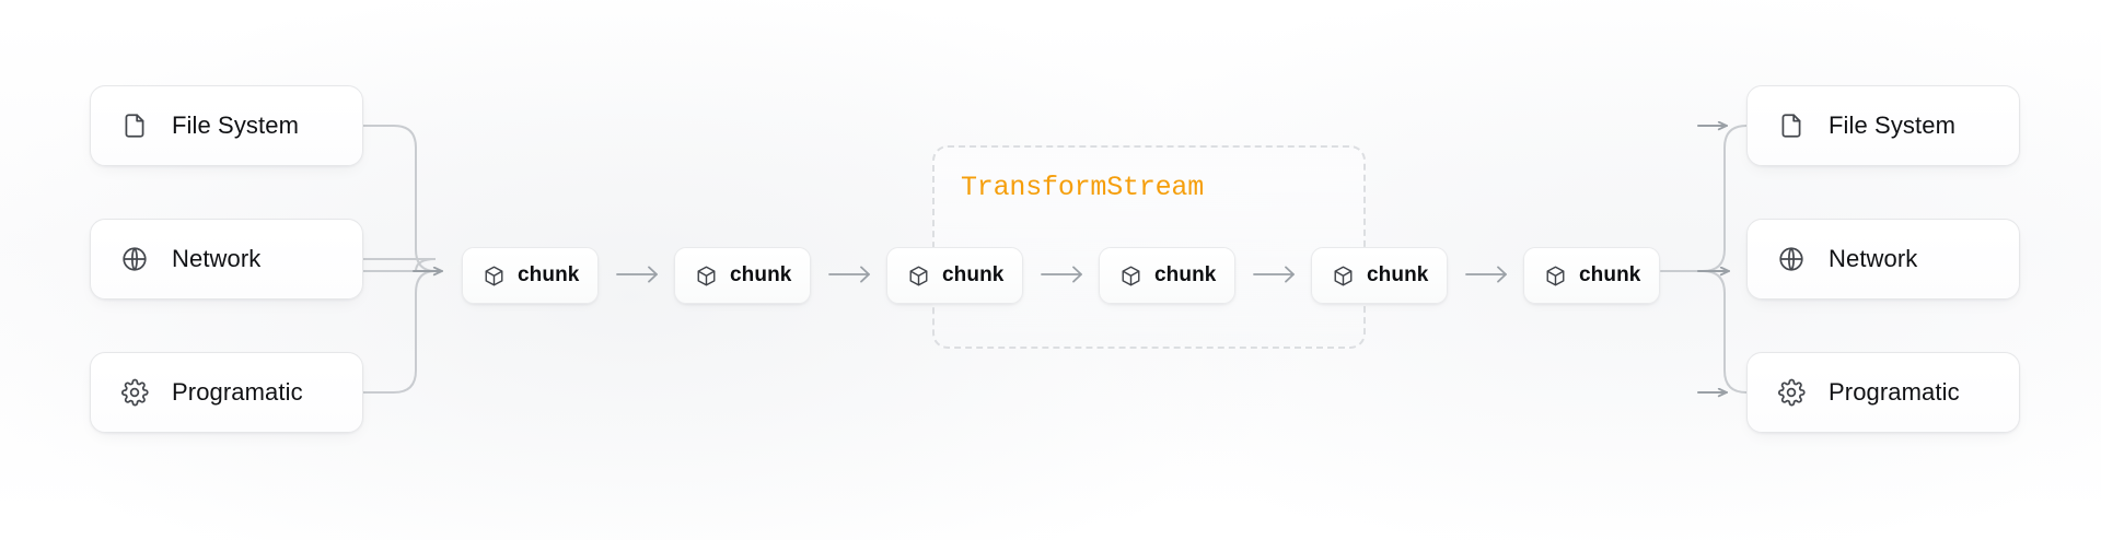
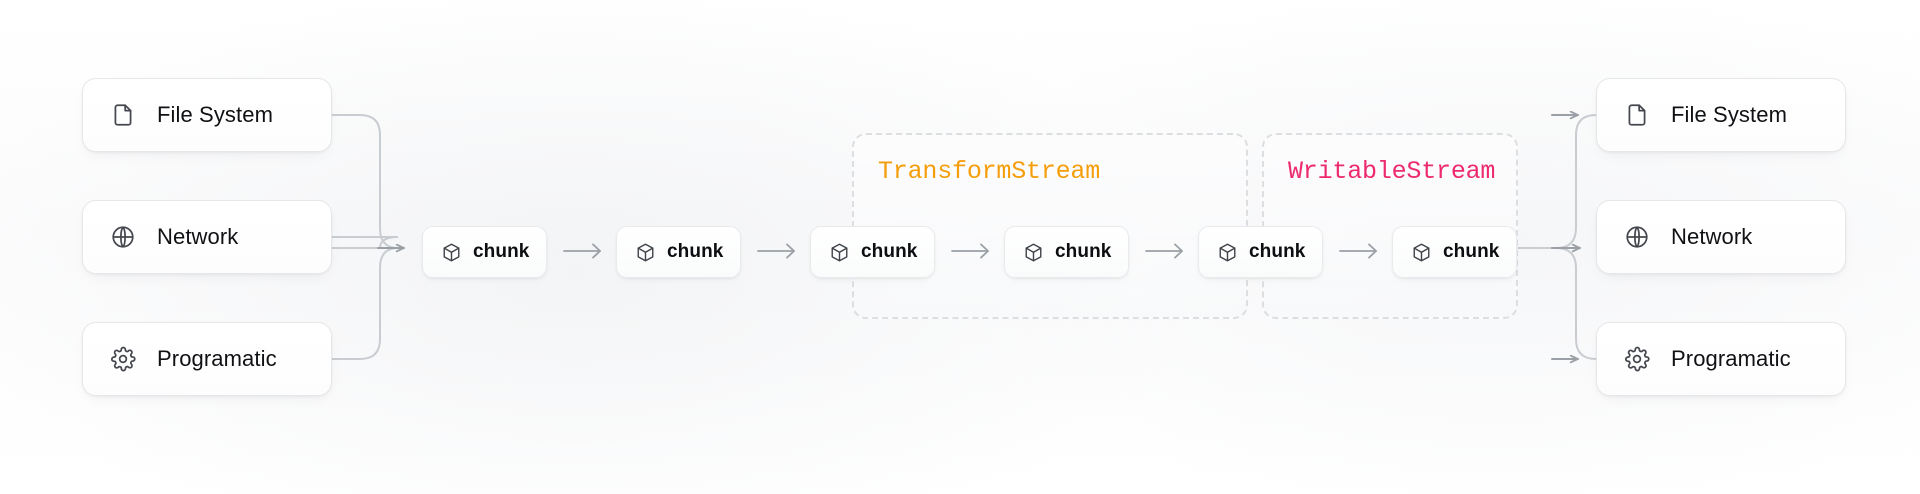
  File System
  Network
  Programatic
  TransformStream
+ WritableStream
  chunk
  chunk
  chunk
  chunk
  chunk
  chunk
  File System
  Network
  Programatic
